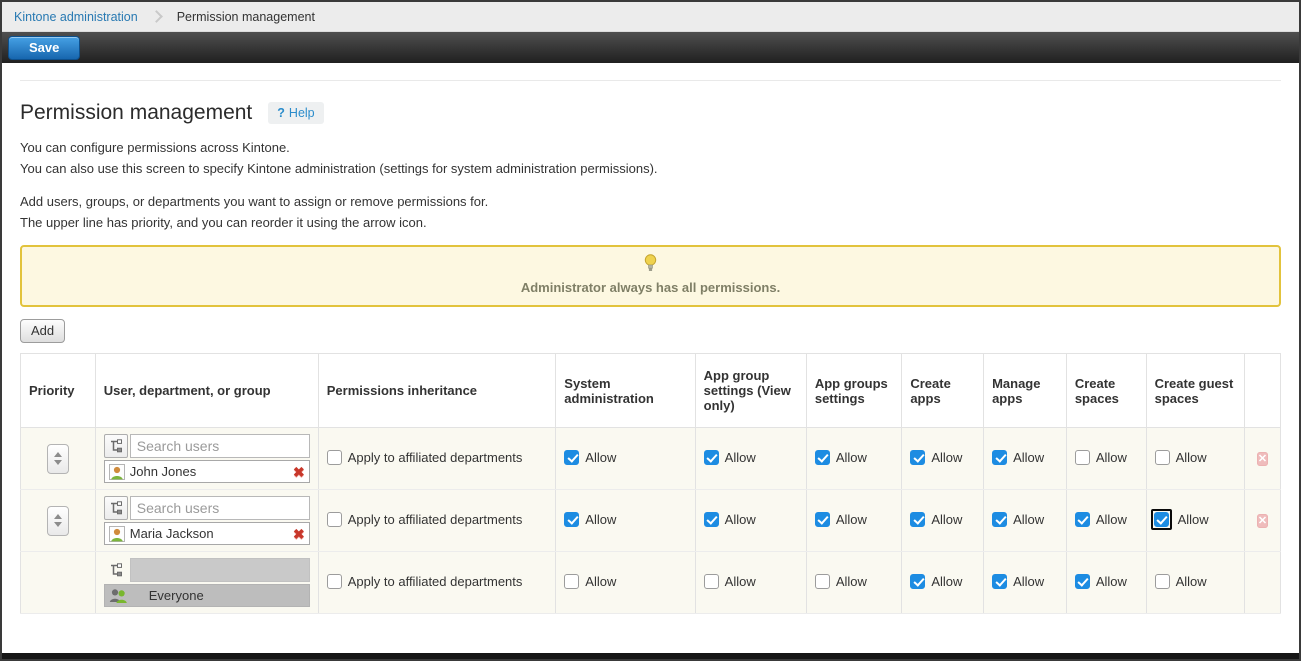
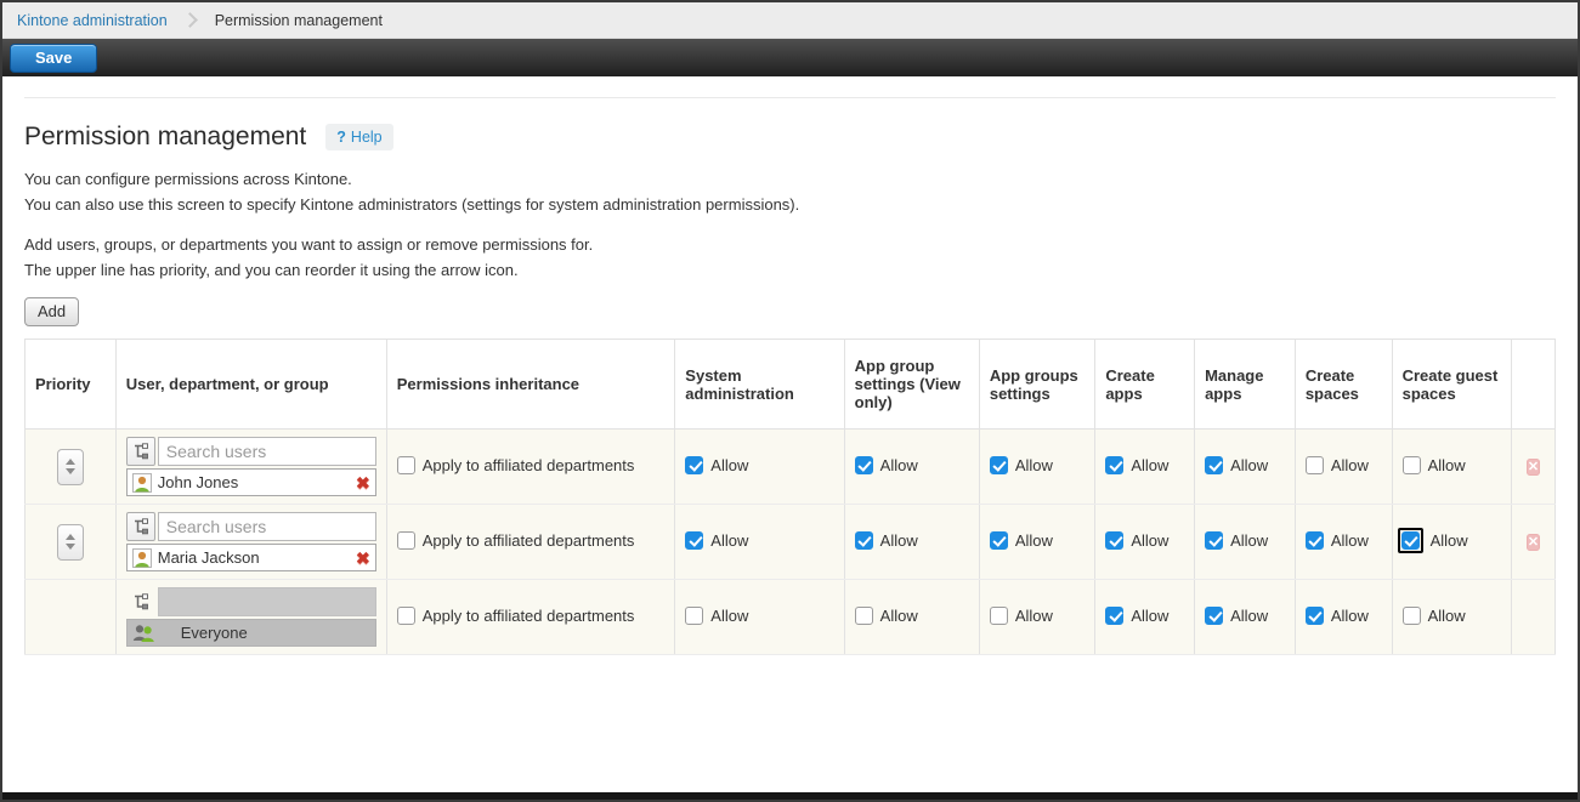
  Kintone administration
  Permission management
  Save
  Permission management
  ?
  Help
  You can configure permissions across Kintone.
- You can also use this screen to specify Kintone administration (settings for system administration permissions).
+ You can also use this screen to specify Kintone administrators (settings for system administration permissions).
  Add users, groups, or departments you want to assign or remove permissions for.
  The upper line has priority, and you can reorder it using the arrow icon.
- Administrator always has all permissions.
  Add
  Priority	User, department, or group	Permissions inheritance	System administration	App group settings (View only)	App groups settings	Create apps	Manage apps	Create spaces	Create guest spaces
  	Search users John Jones ✖	Apply to affiliated departments	Allow	Allow	Allow	Allow	Allow	Allow	Allow	✕
  	Search users Maria Jackson ✖	Apply to affiliated departments	Allow	Allow	Allow	Allow	Allow	Allow	Allow	✕
  	Everyone	Apply to affiliated departments	Allow	Allow	Allow	Allow	Allow	Allow	Allow
